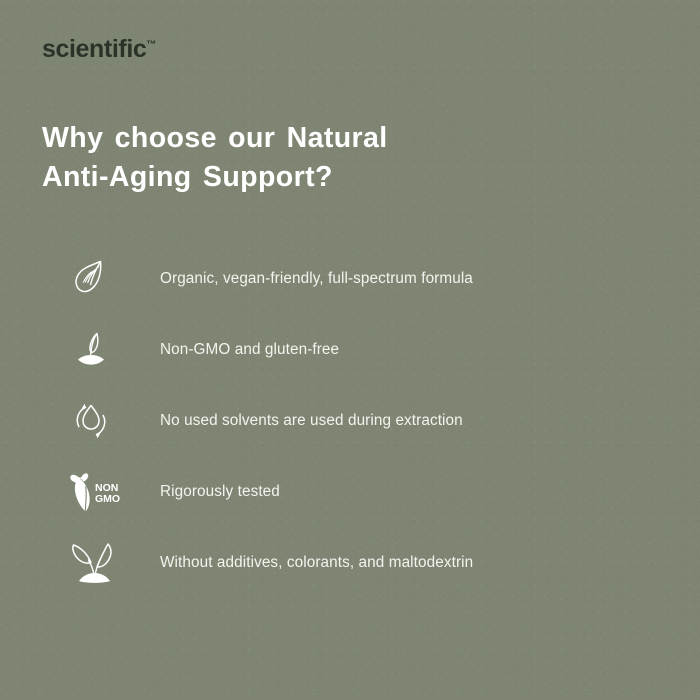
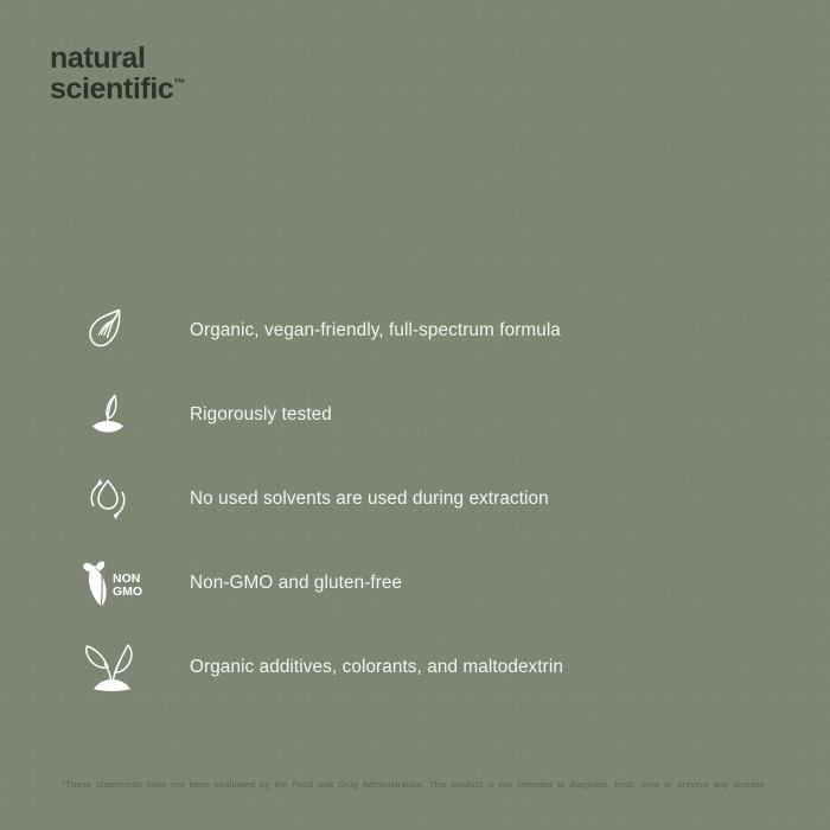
+ natural
  scientific™
- Why choose our Natural
- Anti-Aging Support?
  Organic, vegan-friendly, full-spectrum formula
- Non-GMO and gluten-free
+ Rigorously tested
  No used solvents are used during extraction
  NON
  GMO
- Rigorously tested
+ Non-GMO and gluten-free
- Without additives, colorants, and maltodextrin
+ Organic additives, colorants, and maltodextrin
+ *These statements have not been evaluated by the Food and Drug Administration. This product is not intended to diagnose, treat, cure or prevent any disease.
